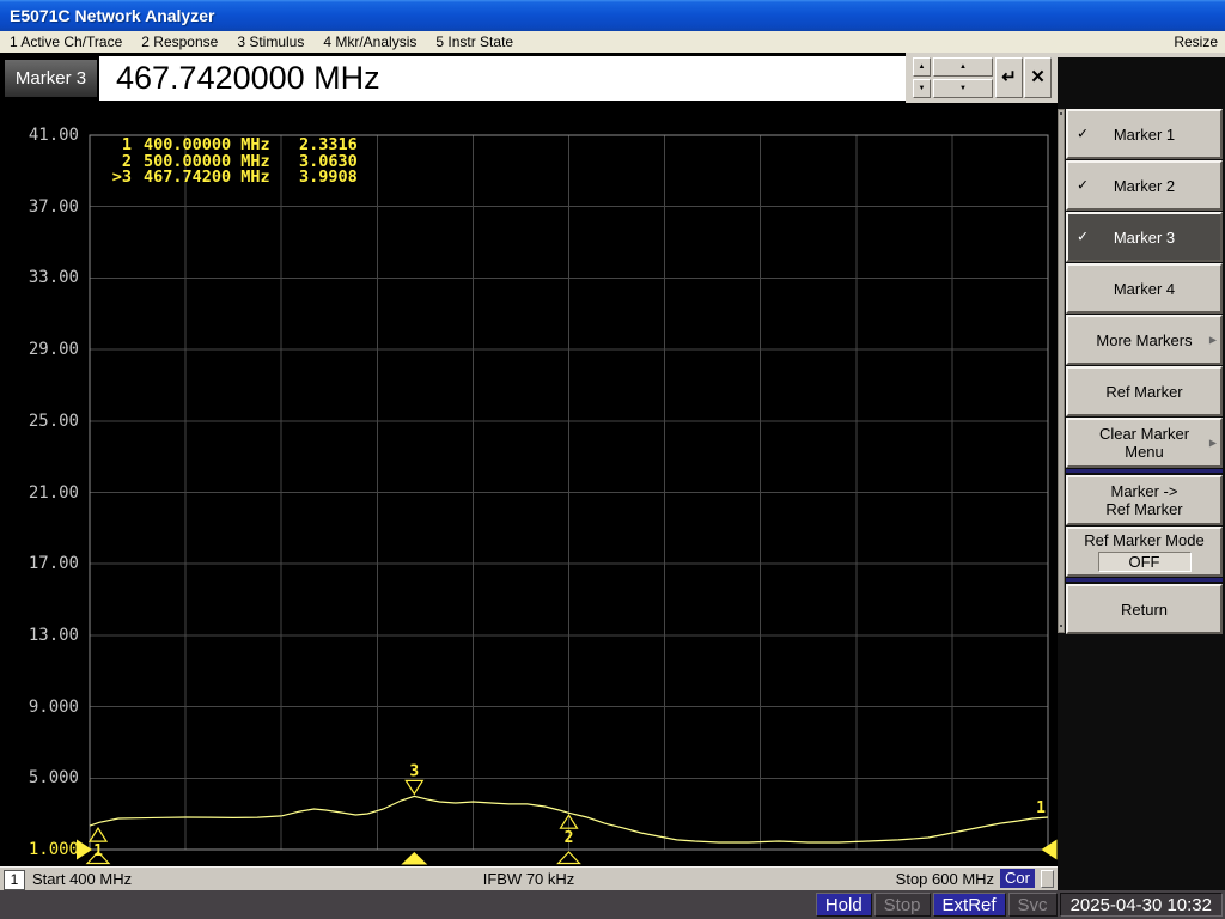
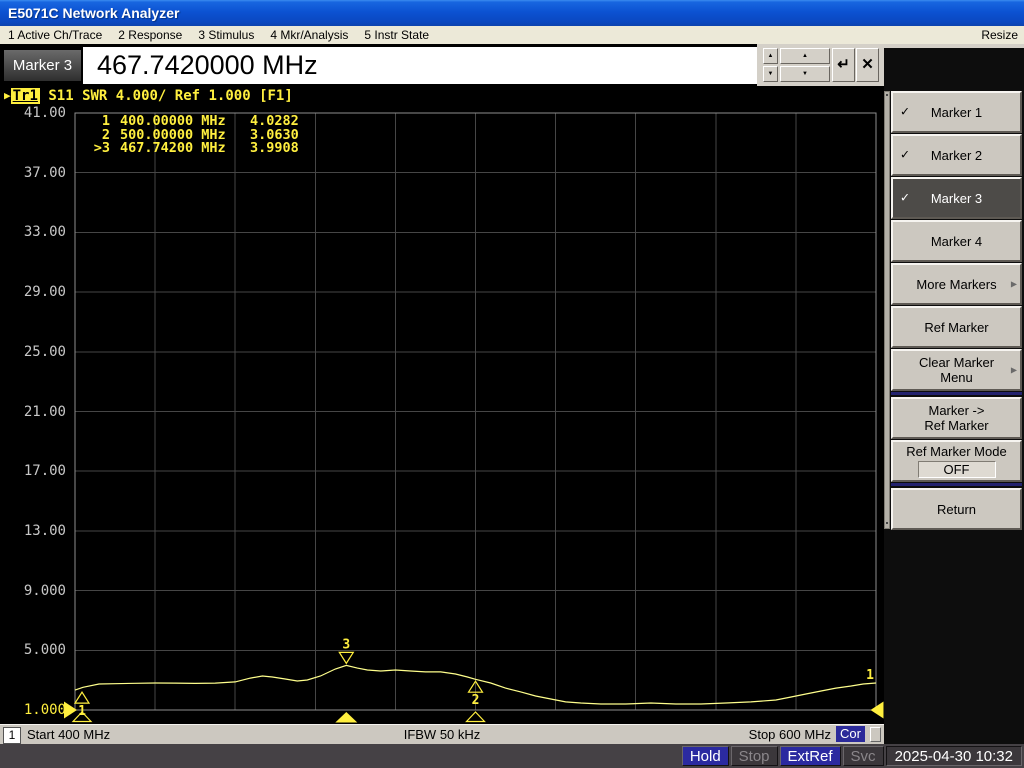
  E5071C Network Analyzer
  1 Active Ch/Trace 2 Response 3 Stimulus 4 Mkr/Analysis 5 Instr State
  Resize
  Marker 3
  467.7420000 MHz
  ↵
  ✕
  2
  3
  1
+ ▶ Tr1 S11 SWR 4.000/ Ref 1.000 [F1]
  41.00
  37.00
  33.00
  29.00
  25.00
  21.00
  17.00
  13.00
  9.000
  5.000
  1.000
- 1 400.00000 MHz 2.3316
+ 1 400.00000 MHz 4.0282
  2 500.00000 MHz 3.0630
  >3 467.74200 MHz 3.9908
  1
  Start 400 MHz
- IFBW 70 kHz
+ IFBW 50 kHz
  Stop 600 MHz
  Cor
  ✓
  Marker 1
  ✓
  Marker 2
  ✓
  Marker 3
  Marker 4
  More Markers
  ▶
  Ref Marker
  Clear Marker
  Menu
  ▶
  Marker ->
  Ref Marker
  Ref Marker Mode
  OFF
  Return
  Hold
  Stop
  ExtRef
  Svc
  2025-04-30 10:32
